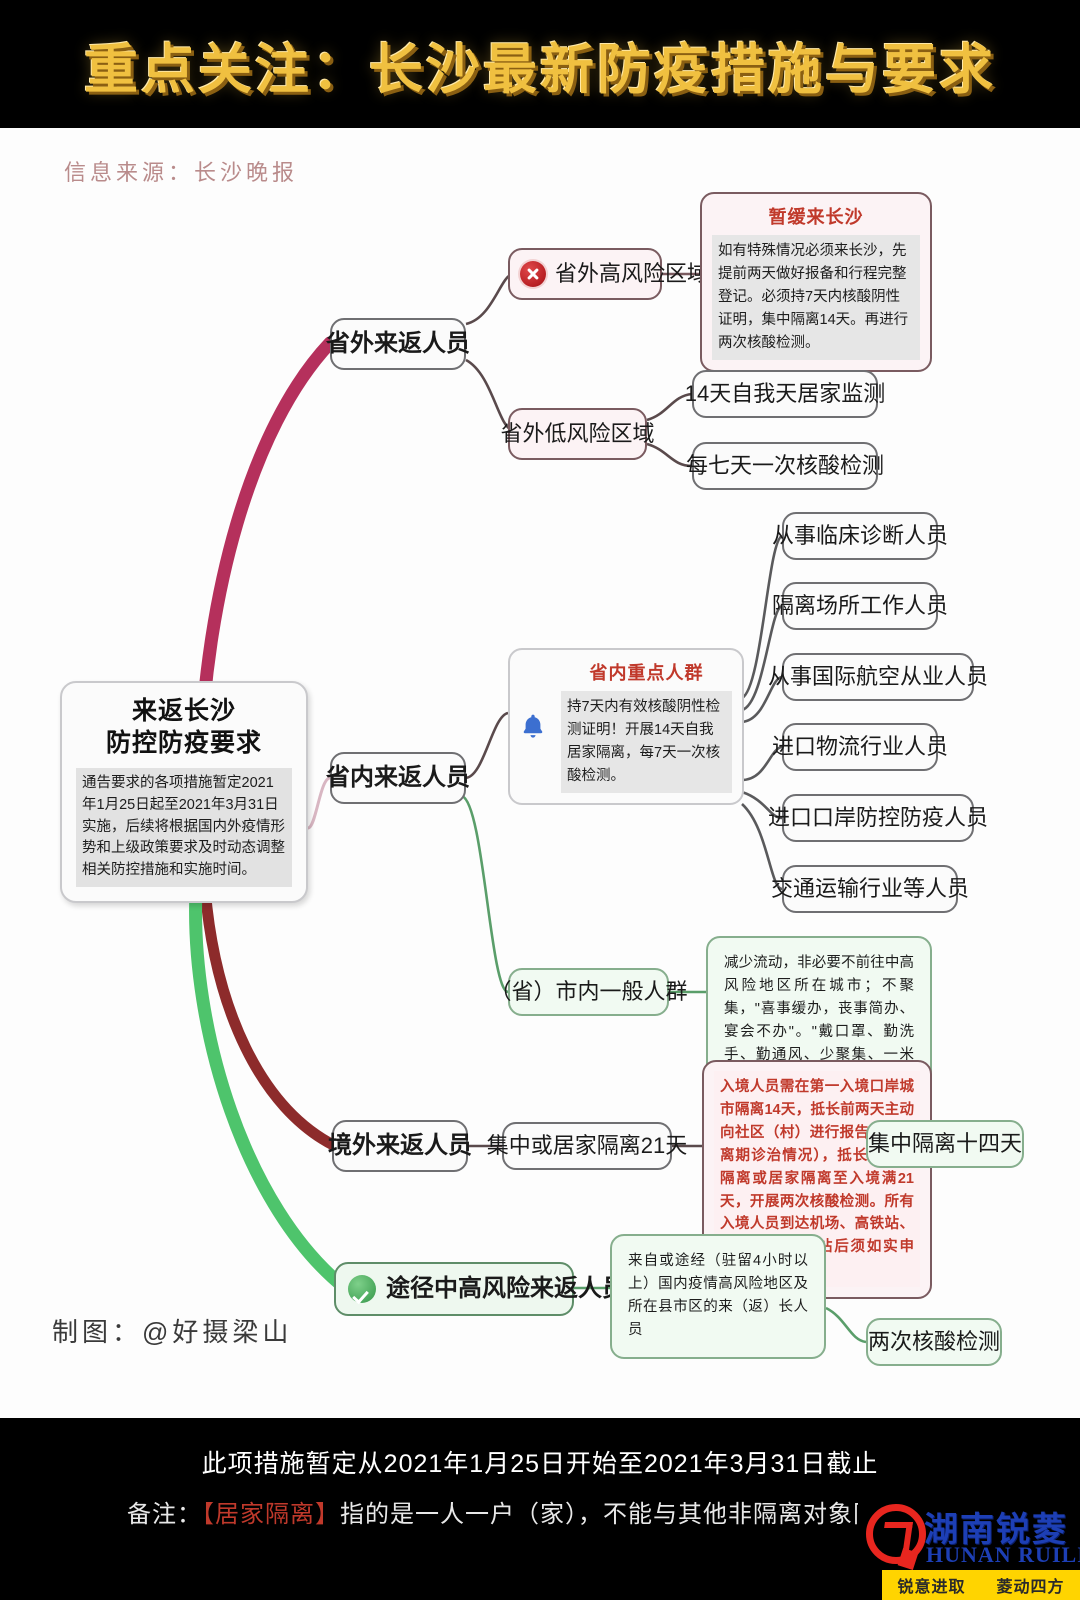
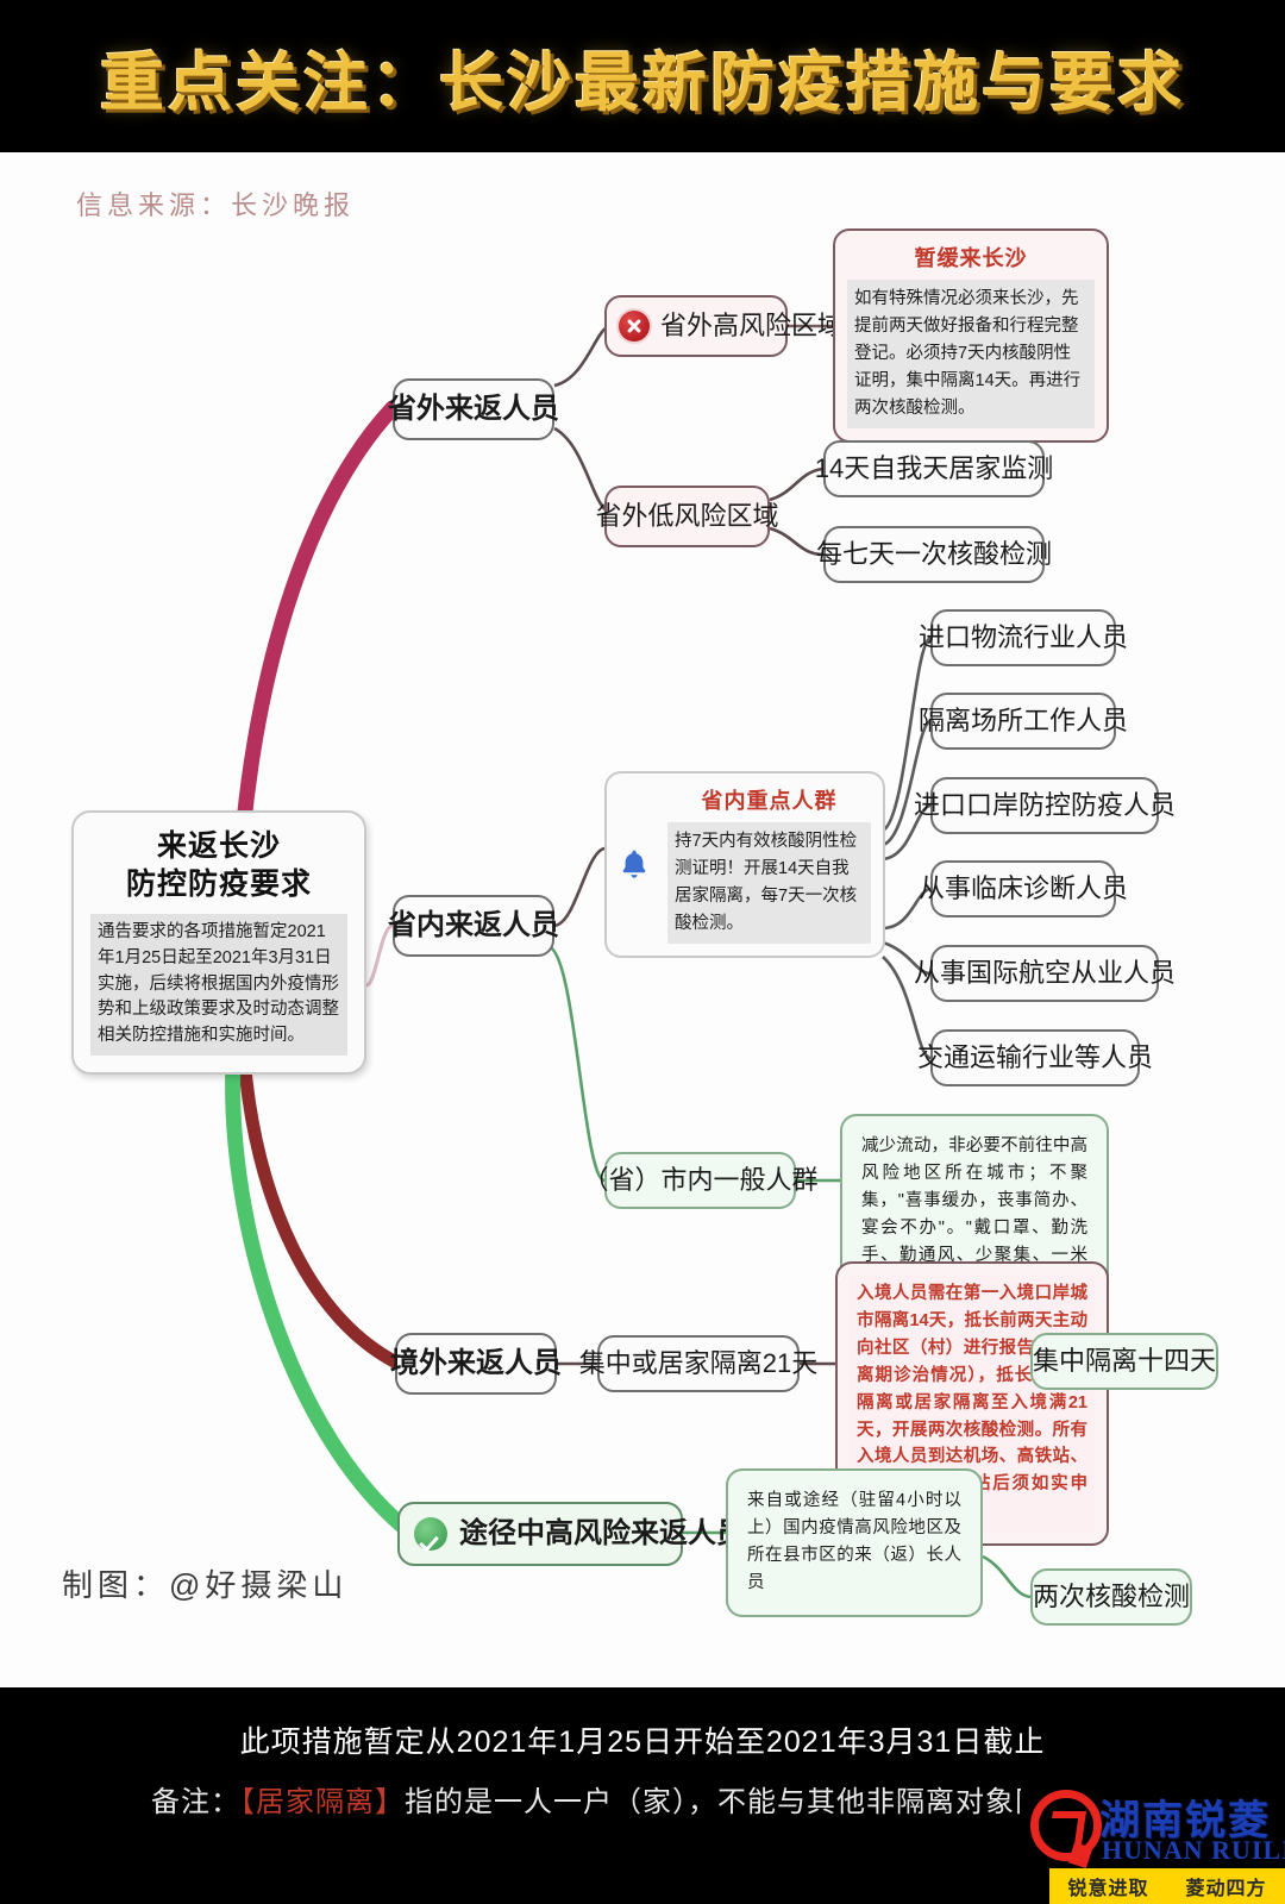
  重点关注：长沙最新防疫措施与要求
  信息来源：长沙晚报
  制图：@好摄梁山
  来返长沙
  防控防疫要求
  通告要求的各项措施暂定2021年1月25日起至2021年3月31日实施，后续将根据国内外疫情形势和上级政策要求及时动态调整相关防控措施和实施时间。
  省外来返人员
  省外高风险区域
  暂缓来长沙
  如有特殊情况必须来长沙，先提前两天做好报备和行程完整登记。必须持7天内核酸阴性证明，集中隔离14天。再进行两次核酸检测。
  省外低风险区域
  14天自我天居家监测
  每七天一次核酸检测
  省内来返人员
  省内重点人群
  持7天内有效核酸阴性检测证明！开展14天自我居家隔离，每7天一次核酸检测。
- 从事临床诊断人员
+ 进口物流行业人员
  隔离场所工作人员
- 从事国际航空从业人员
+ 进口口岸防控防疫人员
- 进口物流行业人员
+ 从事临床诊断人员
- 进口口岸防控防疫人员
+ 从事国际航空从业人员
  交通运输行业等人员
  （省）市内一般人群
  减少流动，非必要不前往中高风险地区所在城市；不聚集，"喜事缓办，丧事简办、宴会不办"。"戴口罩、勤洗手、勤通风、少聚集、一米
  境外来返人员
  集中或居家隔离21天
  入境人员需在第一入境口岸城市隔离14天，抵长前两天主动向社区（村）进行报告离期诊治情况），抵长隔离或居家隔离至入境满21天，开展两次核酸检测。所有入境人员到达机场、高铁站、站后须如实申
  途径中高风险来返人
  来自或途经（驻留4小时以上）国内疫情高风险地区及所在县市区的来（返）长人员
  集中隔离十四天
  两次核酸检测
  此项措施暂定从2021年1月25日开始至2021年3月31日截止
  备注：【居家隔离】指的是一人一户（家），不能与其他非隔离对象
  湖南锐菱
  HUNAN RUIL
  锐意进取
  菱动四方
